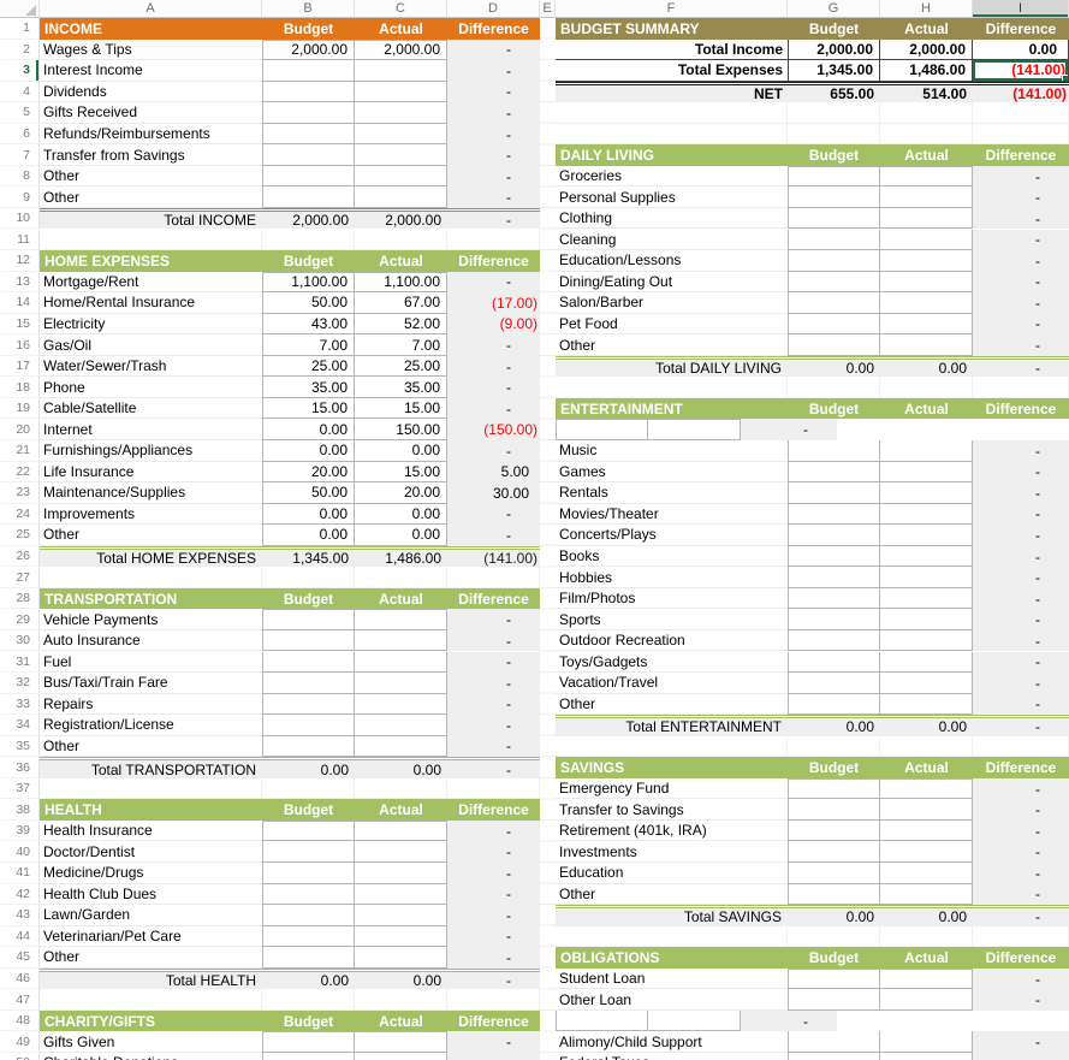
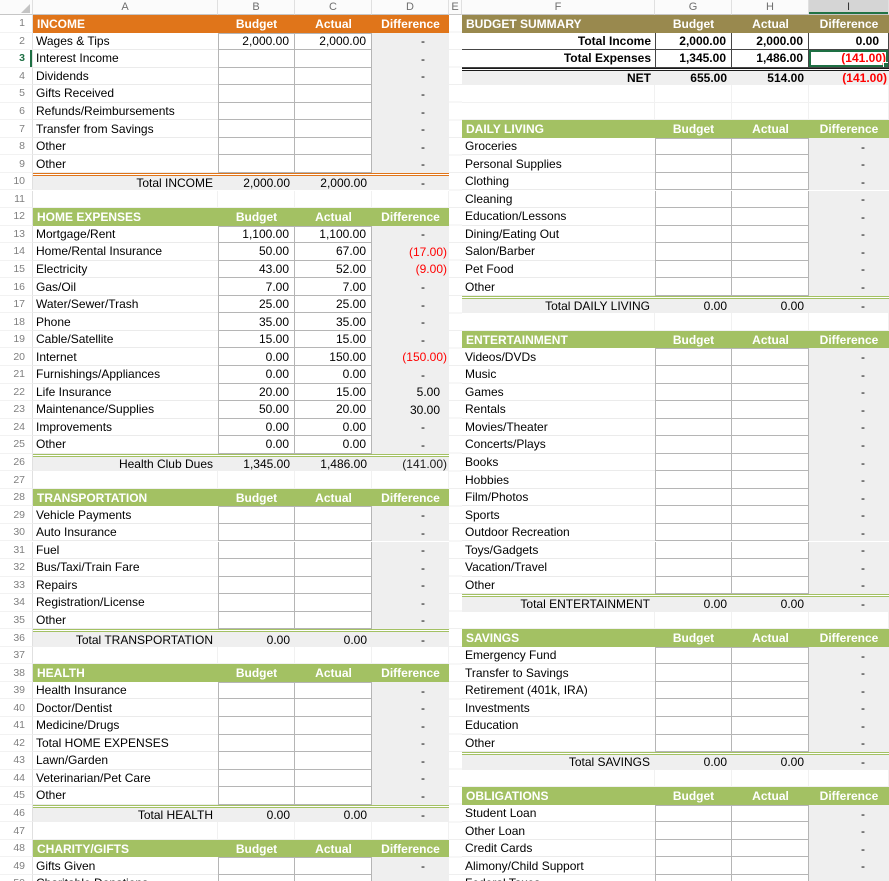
  A
  B
  C
  D
  E
  F
  G
  H
  I
  1
  2
  3
  4
  5
  6
  7
  8
  9
  10
  11
  12
  13
  14
  15
  16
  17
  18
  19
  20
  21
  22
  23
  24
  25
  26
  27
  28
  29
  30
  31
  32
  33
  34
  35
  36
  37
  38
  39
  40
  41
  42
  43
  44
  45
  46
  47
  48
  49
  INCOME
  Budget
  Actual
  Difference
  Wages & Tips
  2,000.00
  2,000.00
  -
  Interest Income
  -
  Dividends
  -
  Gifts Received
  -
  Refunds/Reimbursements
  -
  Transfer from Savings
  -
  Other
  -
  Other
  -
  Total INCOME
  2,000.00
  2,000.00
  -
  HOME EXPENSES
  Budget
  Actual
  Difference
  Mortgage/Rent
  1,100.00
  1,100.00
  -
  Home/Rental Insurance
  50.00
  67.00
  (17.00)
  Electricity
  43.00
  52.00
  (9.00)
  Gas/Oil
  7.00
  7.00
  -
  Water/Sewer/Trash
  25.00
  25.00
  -
  Phone
  35.00
  35.00
  -
  Cable/Satellite
  15.00
  15.00
  -
  Internet
  0.00
  150.00
  (150.00)
  Furnishings/Appliances
  0.00
  0.00
  -
  Life Insurance
  20.00
  15.00
  5.00
  Maintenance/Supplies
  50.00
  20.00
  30.00
  Improvements
  0.00
  0.00
  -
  Other
  0.00
  0.00
  -
- Total HOME EXPENSES
+ Health Club Dues
  1,345.00
  1,486.00
  (141.00)
  TRANSPORTATION
  Budget
  Actual
  Difference
  Vehicle Payments
  -
  Auto Insurance
  -
  Fuel
  -
  Bus/Taxi/Train Fare
  -
  Repairs
  -
  Registration/License
  -
  Other
  -
  Total TRANSPORTATION
  0.00
  0.00
  -
  HEALTH
  Budget
  Actual
  Difference
  Health Insurance
  -
  Doctor/Dentist
  -
  Medicine/Drugs
  -
- Health Club Dues
+ Total HOME EXPENSES
  -
  Lawn/Garden
  -
  Veterinarian/Pet Care
  -
  Other
  -
  Total HEALTH
  0.00
  0.00
  -
  CHARITY/GIFTS
  Budget
  Actual
  Difference
  Gifts Given
  -
  BUDGET SUMMARY
  Budget
  Actual
  Difference
  Total Income
  2,000.00
  2,000.00
  0.00
  Total Expenses
  1,345.00
  1,486.00
  (141.00)
  NET
  655.00
  514.00
  (141.00)
  DAILY LIVING
  Budget
  Actual
  Difference
  Groceries
  -
  Personal Supplies
  -
  Clothing
  -
  Cleaning
  -
  Education/Lessons
  -
  Dining/Eating Out
  -
  Salon/Barber
  -
  Pet Food
  -
  Other
  -
  Total DAILY LIVING
  0.00
  0.00
  -
  ENTERTAINMENT
  Budget
  Actual
  Difference
+ Videos/DVDs
  -
  Music
  -
  Games
  -
  Rentals
  -
  Movies/Theater
  -
  Concerts/Plays
  -
  Books
  -
  Hobbies
  -
  Film/Photos
  -
  Sports
  -
  Outdoor Recreation
  -
  Toys/Gadgets
  -
  Vacation/Travel
  -
  Other
  -
  Total ENTERTAINMENT
  0.00
  0.00
  -
  SAVINGS
  Budget
  Actual
  Difference
  Emergency Fund
  -
  Transfer to Savings
  -
  Retirement (401k, IRA)
  -
  Investments
  -
  Education
  -
  Other
  -
  Total SAVINGS
  0.00
  0.00
  -
  OBLIGATIONS
  Budget
  Actual
  Difference
  Student Loan
  -
  Other Loan
  -
+ Credit Cards
  -
  Alimony/Child Support
  -
